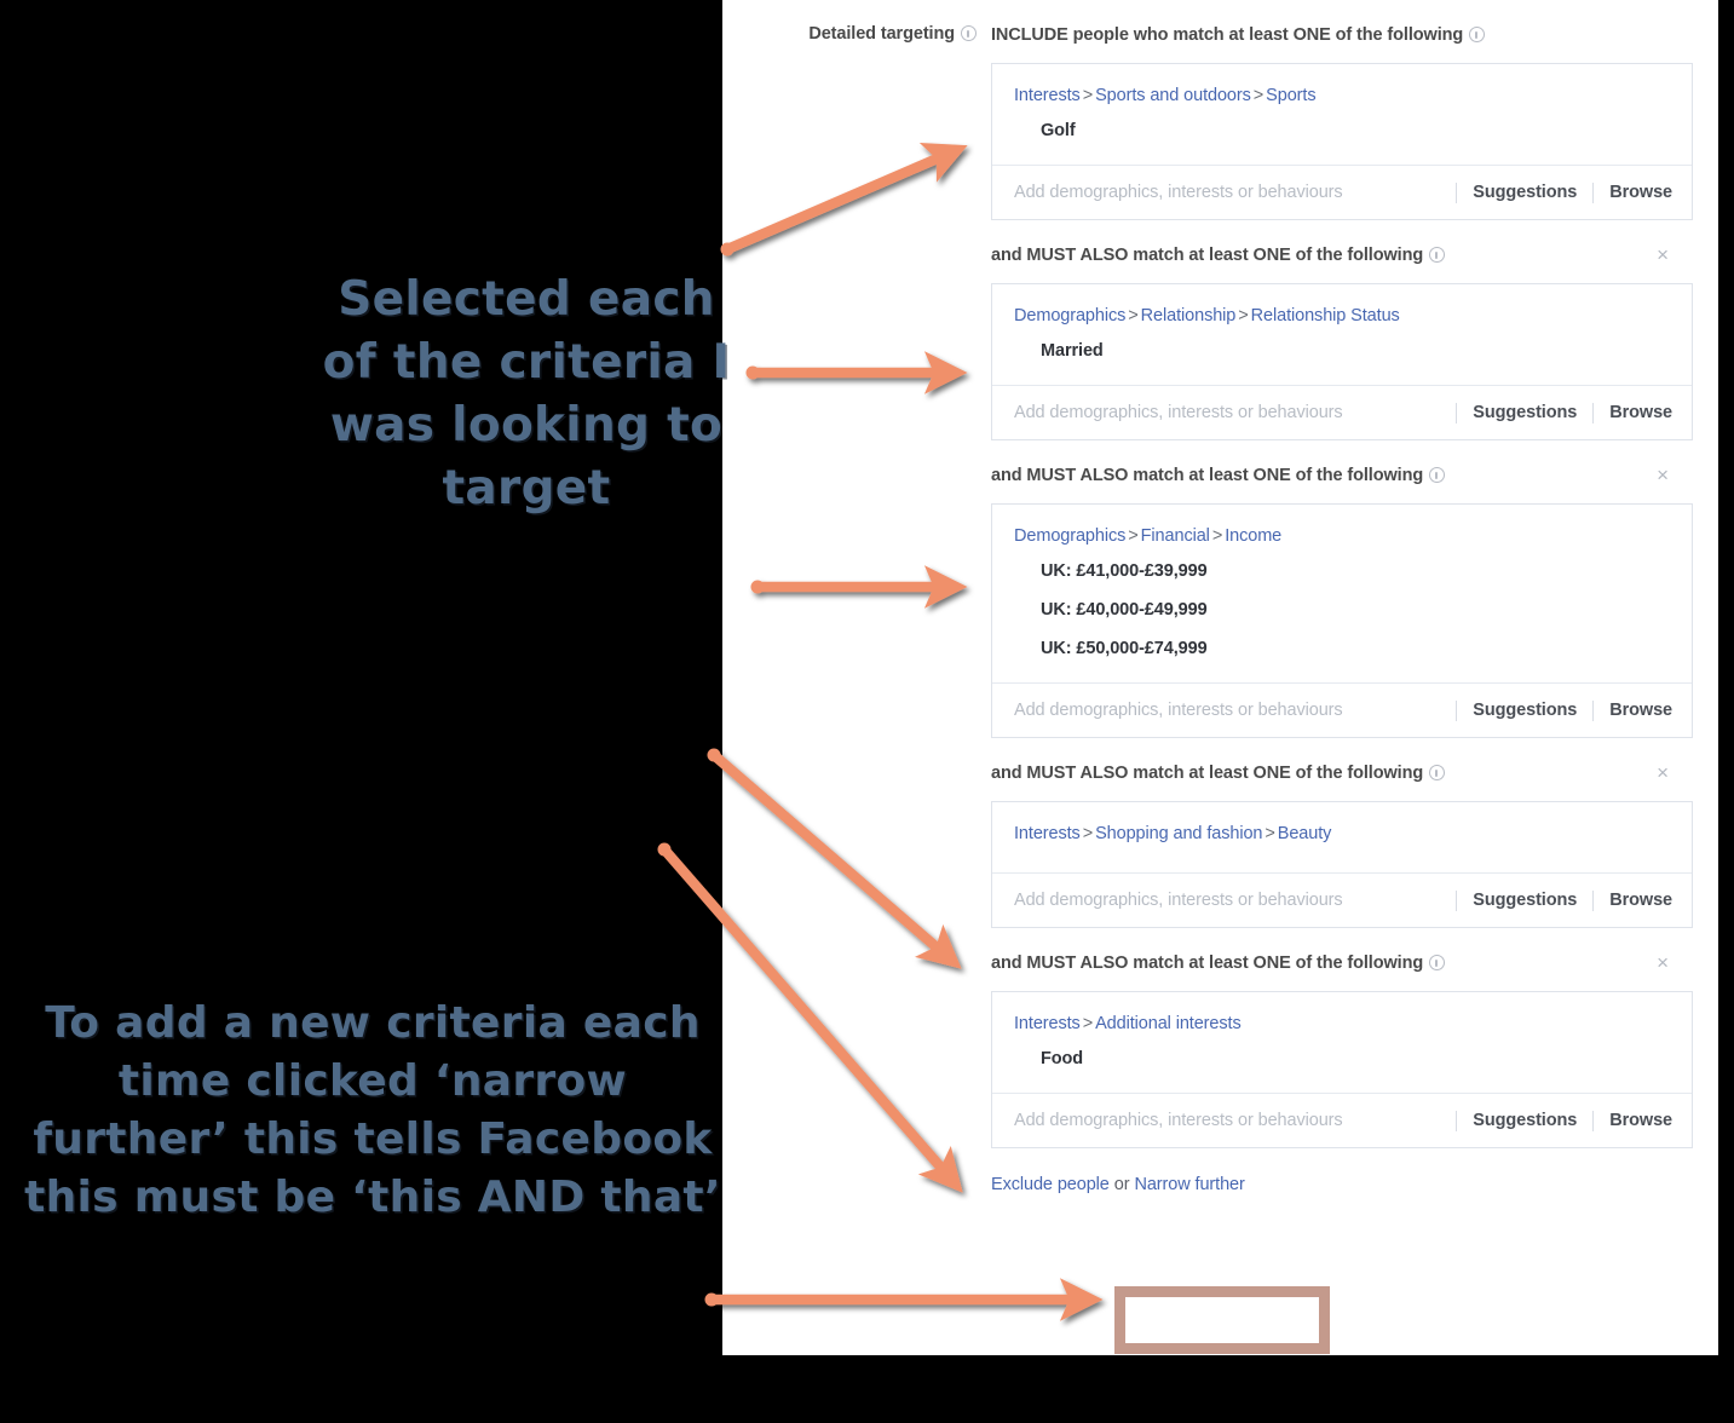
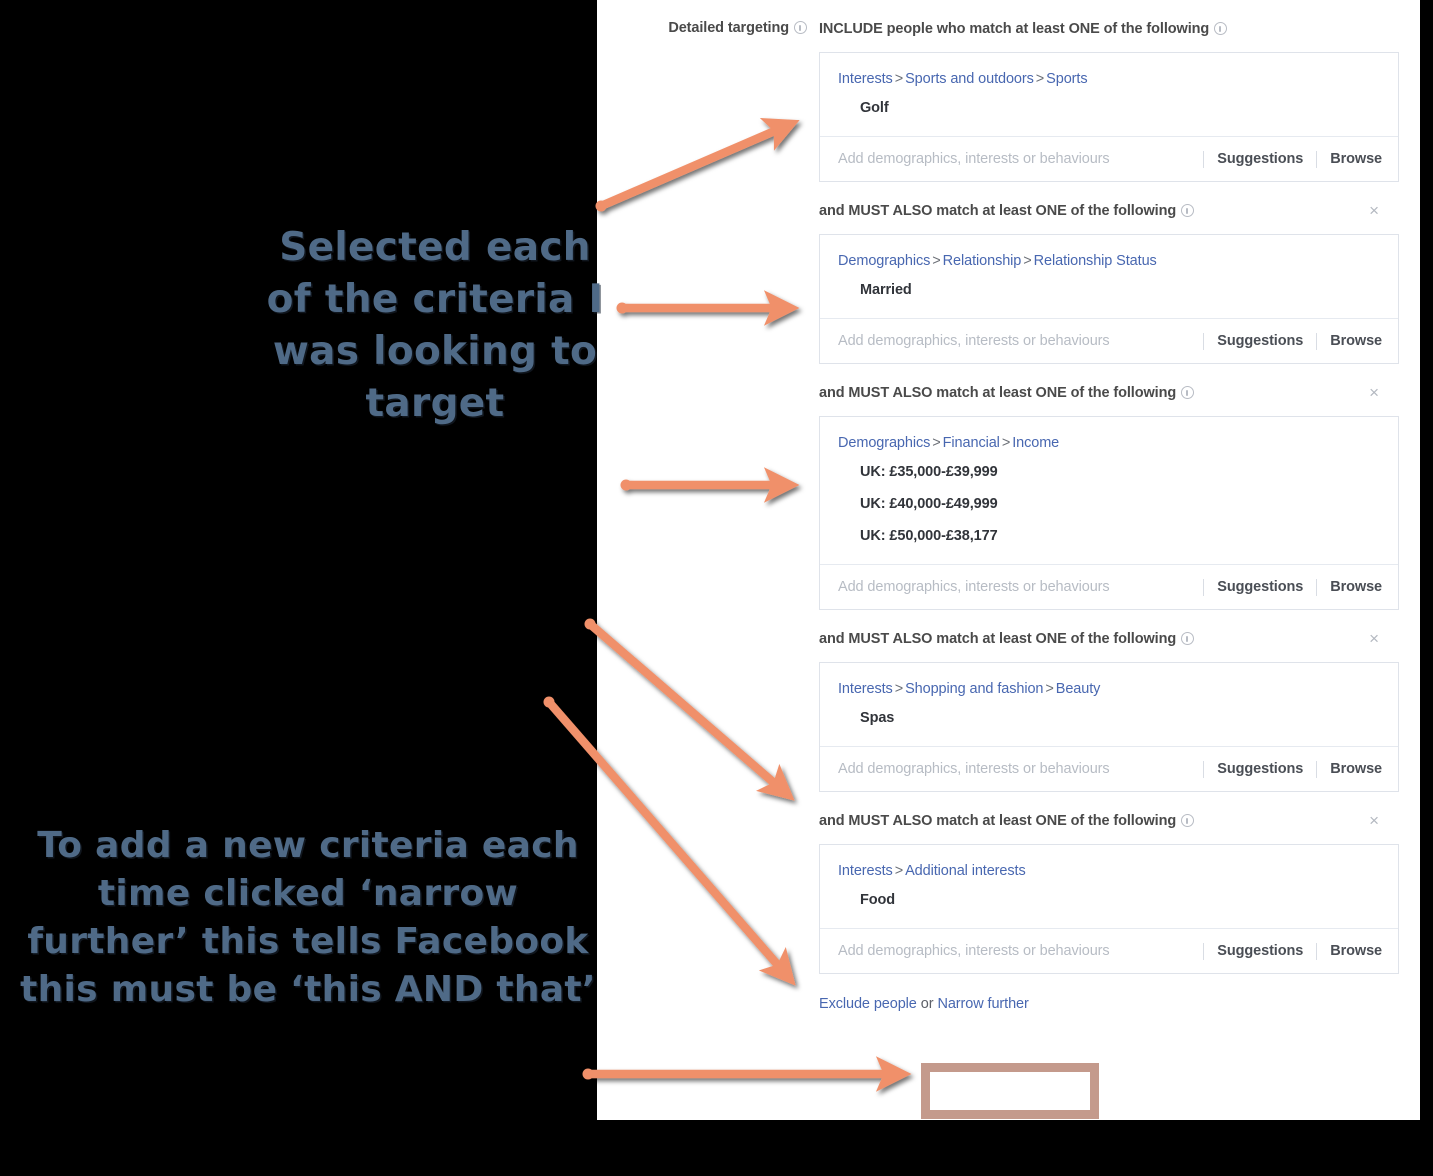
  Detailed targeting
  INCLUDE people who match at least ONE of the following
  Interests > Sports and outdoors > Sports
  Golf
  Add demographics, interests or behaviours
  Suggestions
  Browse
  and MUST ALSO match at least ONE of the following
  ×
  Demographics > Relationship > Relationship Status
  Married
  Add demographics, interests or behaviours
  Suggestions
  Browse
  and MUST ALSO match at least ONE of the following
  ×
  Demographics > Financial > Income
- UK: £41,000-£39,999
+ UK: £35,000-£39,999
  UK: £40,000-£49,999
- UK: £50,000-£74,999
+ UK: £50,000-£38,177
  Add demographics, interests or behaviours
  Suggestions
  Browse
  and MUST ALSO match at least ONE of the following
  ×
  Interests > Shopping and fashion > Beauty
+ Spas
  Add demographics, interests or behaviours
  Suggestions
  Browse
  and MUST ALSO match at least ONE of the following
  ×
  Interests > Additional interests
  Food
  Add demographics, interests or behaviours
  Suggestions
  Browse
  Exclude people or Narrow further
  Selected each of the criteria I was looking to target
  To add a new criteria each time clicked ‘narrow further’ this tells Facebook this must be ‘this AND that’
